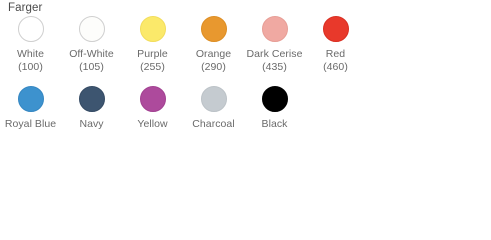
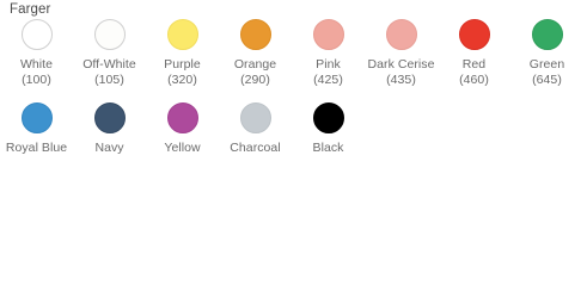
  Farger
  White
  (100)
  Off-White
  (105)
  Purple
- (255)
+ (320)
  Orange
  (290)
+ Pink
+ (425)
  Dark Cerise
  (435)
  Red
  (460)
+ Green
+ (645)
  Royal Blue
  Navy
  Yellow
  Charcoal
  Black
